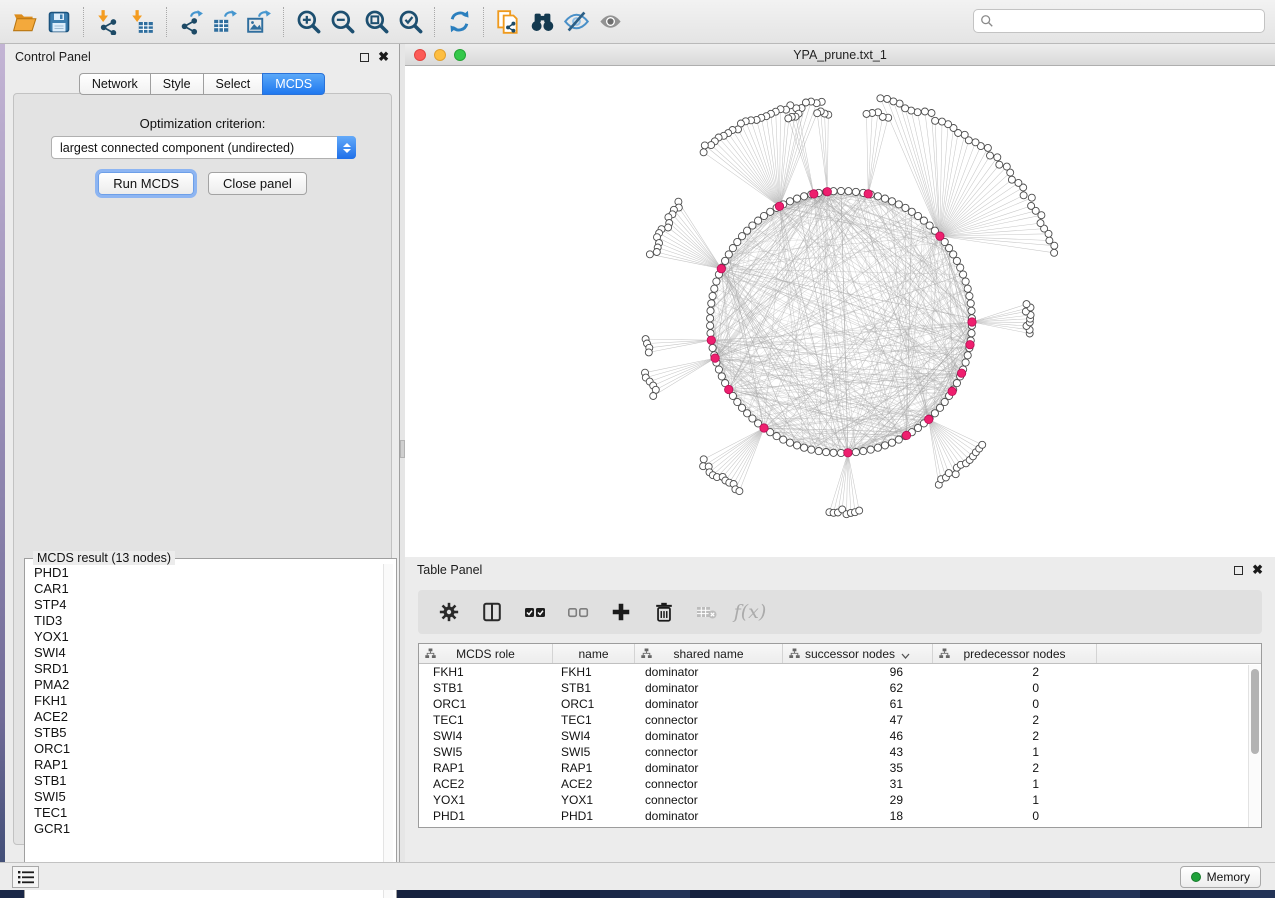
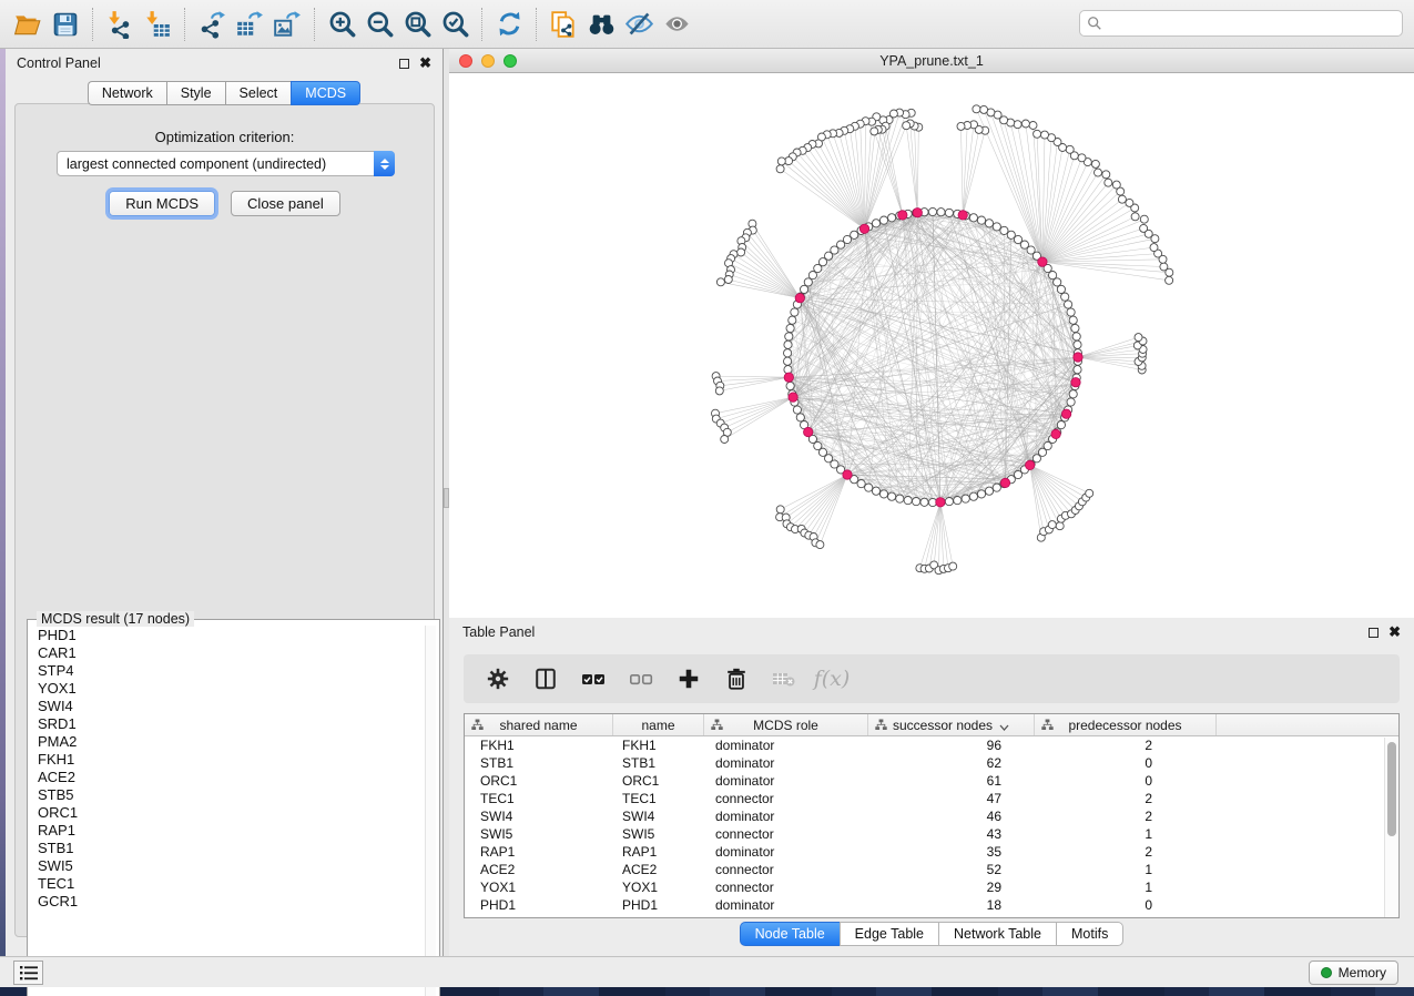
  Control Panel
  ✖
  Network
  Style
  Select
  MCDS
  Optimization criterion:
  largest connected component (undirected)
  Run MCDS
  Close panel
- MCDS result (13 nodes)
+ MCDS result (17 nodes)
  PHD1
  CAR1
  STP4
- TID3
  YOX1
  SWI4
  SRD1
  PMA2
  FKH1
  ACE2
  STB5
  ORC1
  RAP1
  STB1
  SWI5
  TEC1
  GCR1
  YPA_prune.txt_1
  Table Panel
  ✖
  f(x)
- MCDS role
+ shared name
  name
- shared name
+ MCDS role
  successor nodes
  predecessor nodes
  FKH1
  FKH1
  dominator
  96
  2
  STB1
  STB1
  dominator
  62
  0
  ORC1
  ORC1
  dominator
  61
  0
  TEC1
  TEC1
  connector
  47
  2
  SWI4
  SWI4
  dominator
  46
  2
  SWI5
  SWI5
  connector
  43
  1
  RAP1
  RAP1
  dominator
  35
  2
  ACE2
  ACE2
  connector
- 31
+ 52
  1
  YOX1
  YOX1
  connector
  29
  1
  PHD1
  PHD1
  dominator
  18
  0
+ Node Table
+ Edge Table
+ Network Table
+ Motifs
  Memory
